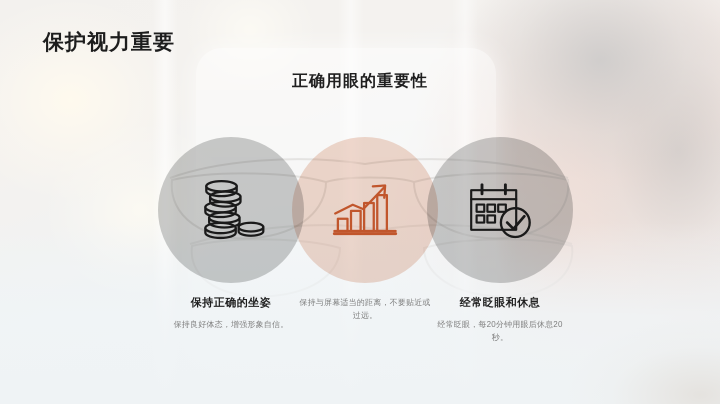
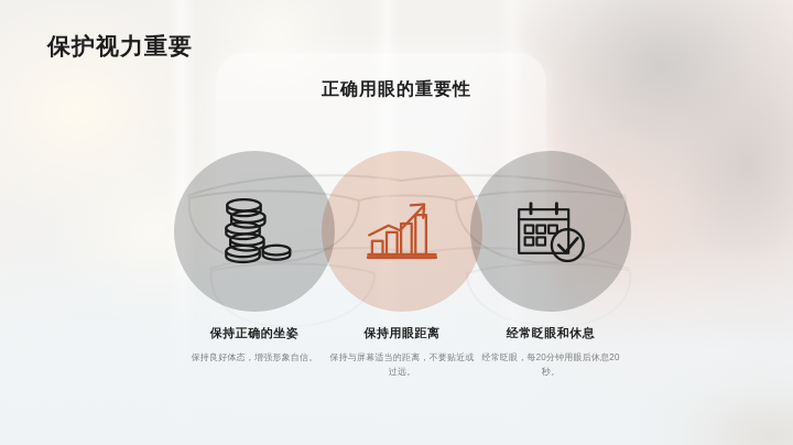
  保护视力重要
  正确用眼的重要性
  保持正确的坐姿
  保持良好体态，增强形象自信。
+ 保持用眼距离
  保持与屏幕适当的距离，不要贴近或过远。
  经常眨眼和休息
  经常眨眼，每20分钟用眼后休息20秒。
